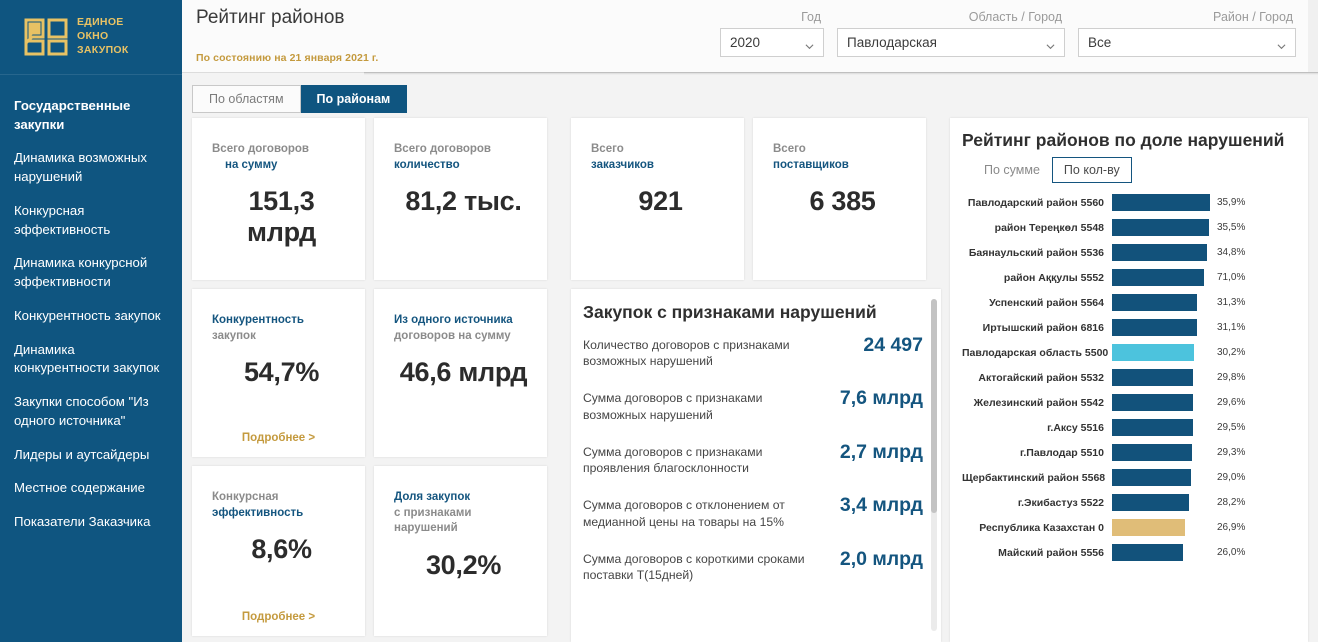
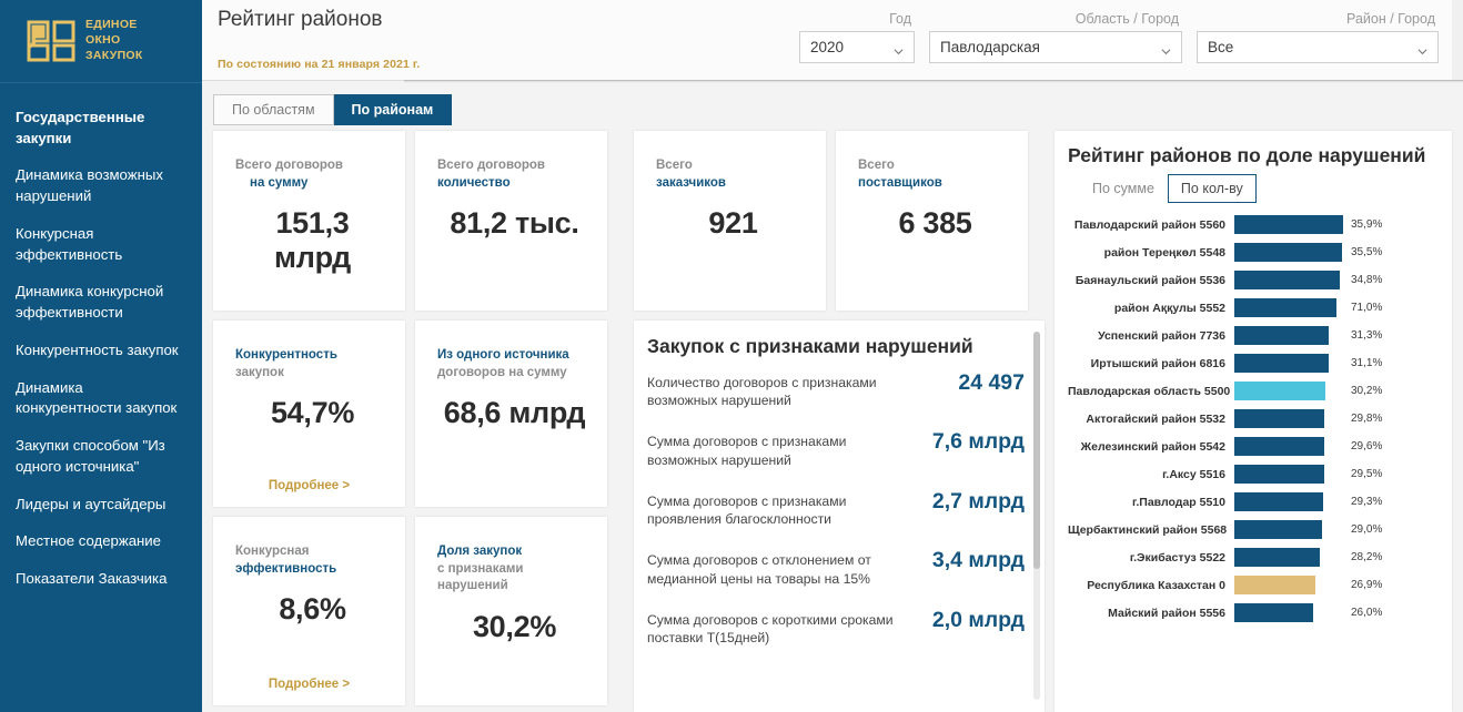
  ЕДИНОЕ
  ОКНО
  ЗАКУПОК
  Государственные закупки
  Динамика возможных нарушений
  Конкурсная эффективность
  Динамика конкурсной эффективности
  Конкурентность закупок
  Динамика конкурентности закупок
  Закупки способом "Из одного источника"
  Лидеры и аутсайдеры
  Местное содержание
  Показатели Заказчика
  Рейтинг районов
  По состоянию на 21 января 2021 г.
  Год
  2020
  Область / Город
  Павлодарская
  Район / Город
  Все
  По областям
  По районам
  Всего договоров
  на сумму
  151,3 млрд
  Всего договоров
  количество
  81,2 тыс.
  Конкурентность
  закупок
  54,7%
  Подробнее >
  Из одного источника
  договоров на сумму
- 46,6 млрд
+ 68,6 млрд
  Конкурсная
  эффективность
  8,6%
  Подробнее >
  Доля закупок
  с признаками нарушений
  30,2%
  Всего
  заказчиков
  921
  Всего
  поставщиков
  6 385
  Закупок с признаками нарушений
  Количество договоров с признаками возможных нарушений
  24 497
  Сумма договоров с признаками возможных нарушений
  7,6 млрд
  Сумма договоров с признаками проявления благосклонности
  2,7 млрд
  Сумма договоров с отклонением от медианной цены на товары на 15%
  3,4 млрд
  Сумма договоров с короткими сроками поставки Т(15дней)
  2,0 млрд
  Рейтинг районов по доле нарушений
  По сумме
  По кол-ву
  Павлодарский район 5560
  35,9%
  район Тереңкөл 5548
  35,5%
  Баянаульский район 5536
  34,8%
  район Аққулы 5552
  71,0%
- Успенский район 5564
+ Успенский район 7736
  31,3%
  Иртышский район 6816
  31,1%
  Павлодарская область 5500
  30,2%
  Актогайский район 5532
  29,8%
  Железинский район 5542
  29,6%
  г.Аксу 5516
  29,5%
  г.Павлодар 5510
  29,3%
  Щербактинский район 5568
  29,0%
  г.Экибастуз 5522
  28,2%
  Республика Казахстан 0
  26,9%
  Майский район 5556
  26,0%
